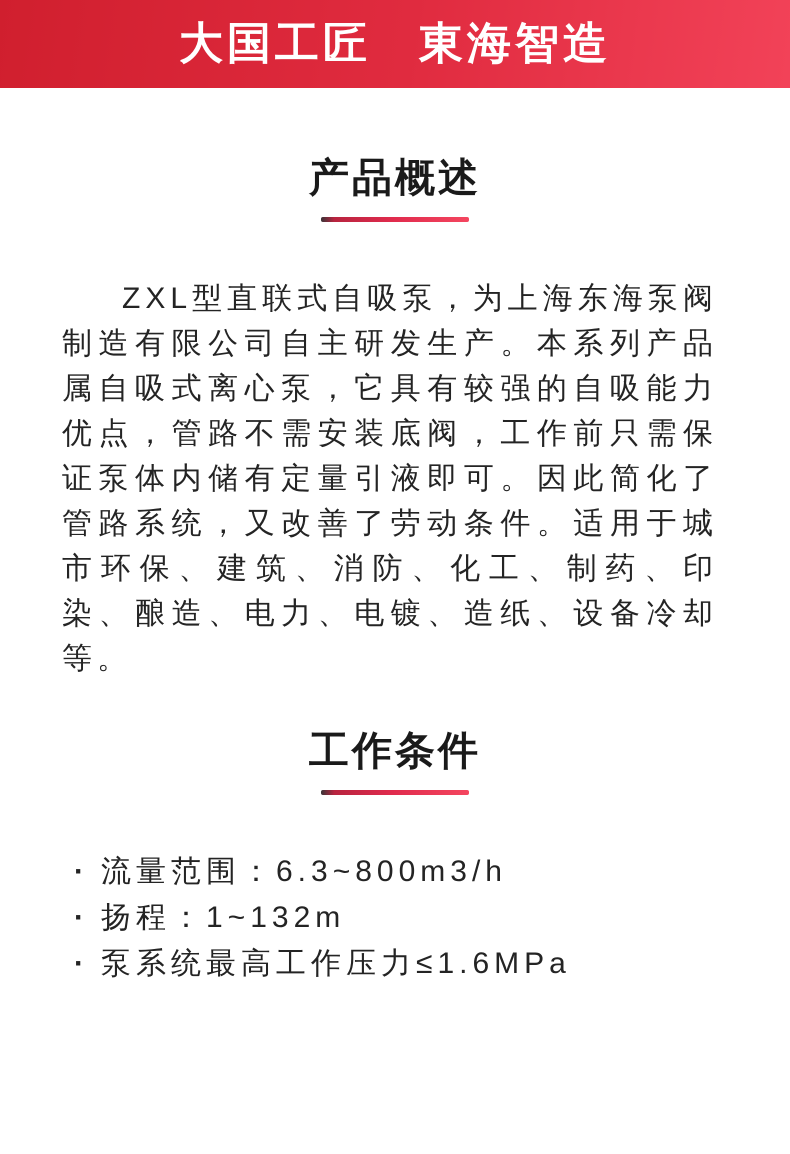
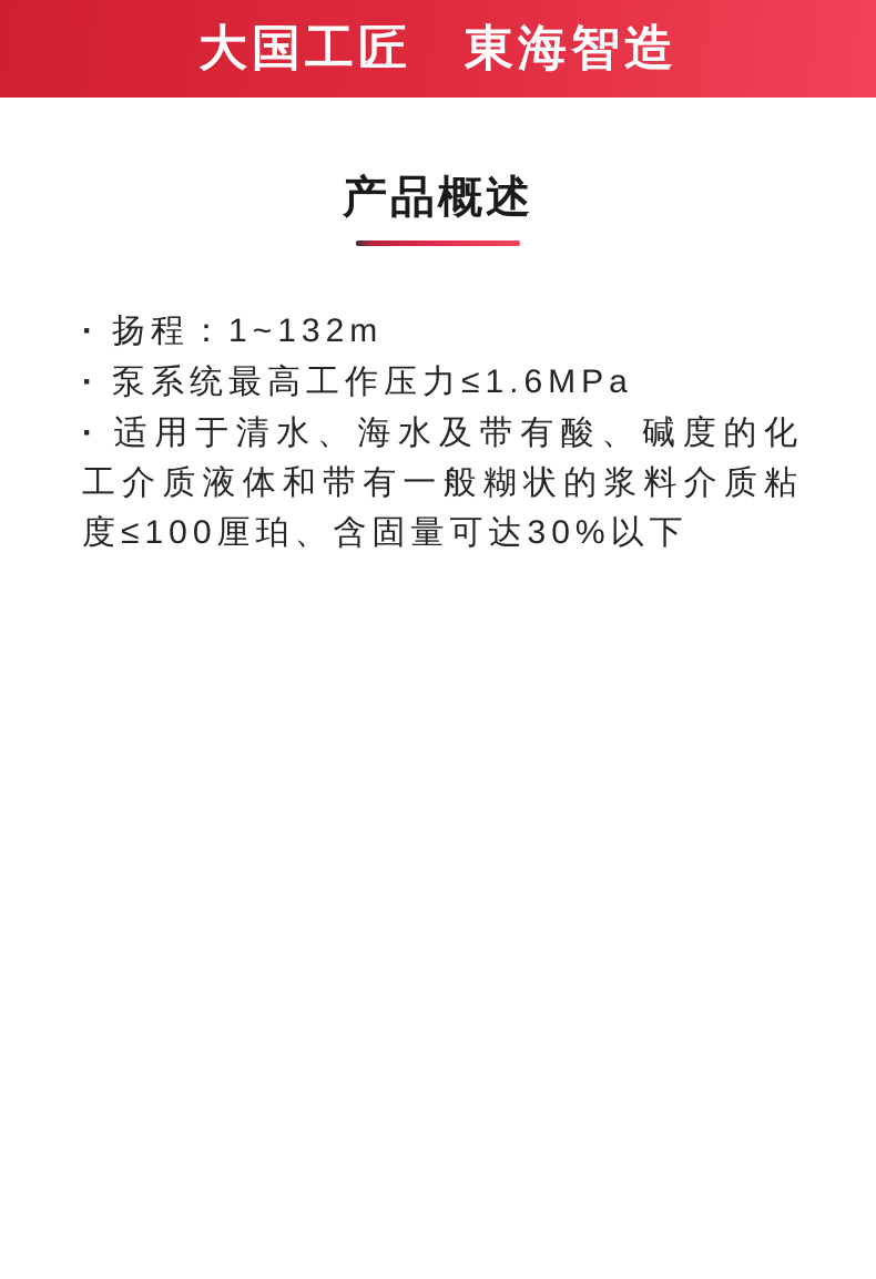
  大国工匠 東海智造
  产品概述
- ZXL型直联式自吸泵，为上海东海泵阀制造有限公司自主研发生产。本系列产品属自吸式离心泵，它具有较强的自吸能力优点，管路不需安装底阀，工作前只需保证泵体内储有定量引液即可。因此简化了管路系统，又改善了劳动条件。适用于城市环保、建筑、消防、化工、制药、印染、酿造、电力、电镀、造纸、设备冷却等。
- 工作条件
- · 流量范围：6.3~800m3/h
  · 扬程：1~132m
  · 泵系统最高工作压力≤1.6MPa
+ · 适用于清水、海水及带有酸、碱度的化工介质液体和带有一般糊状的浆料介质粘度≤100厘珀、含固量可达30%以下
